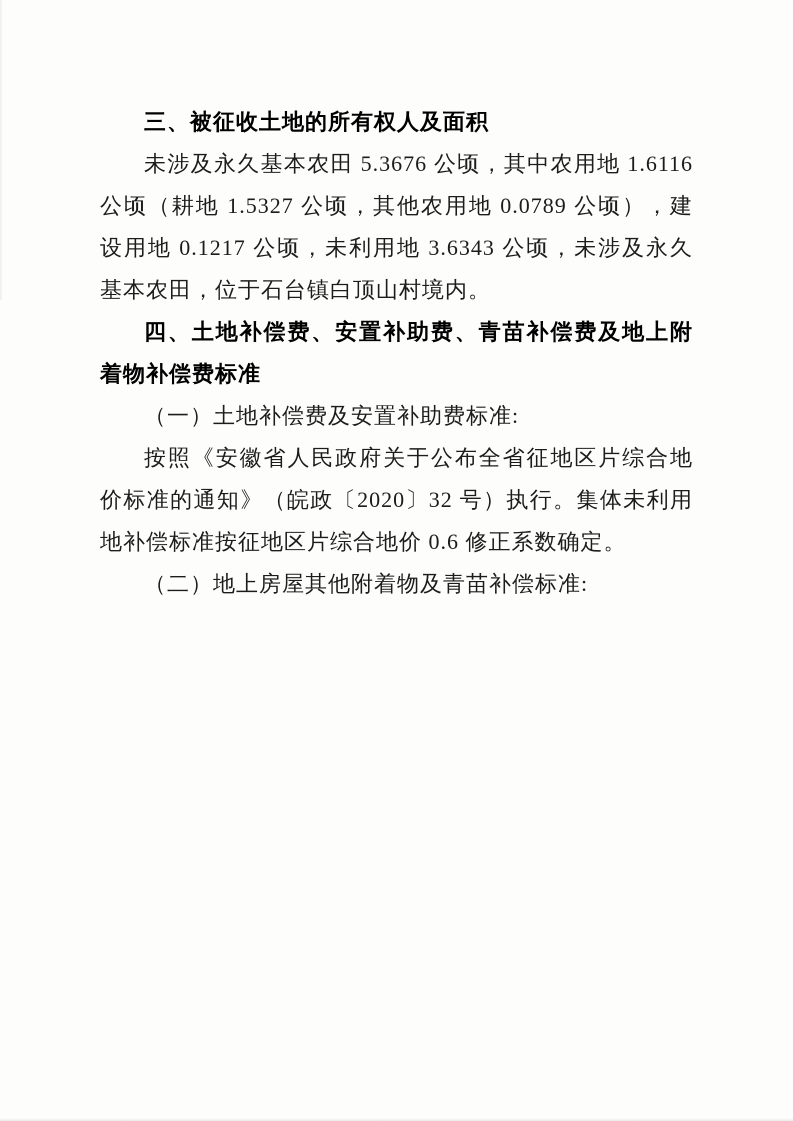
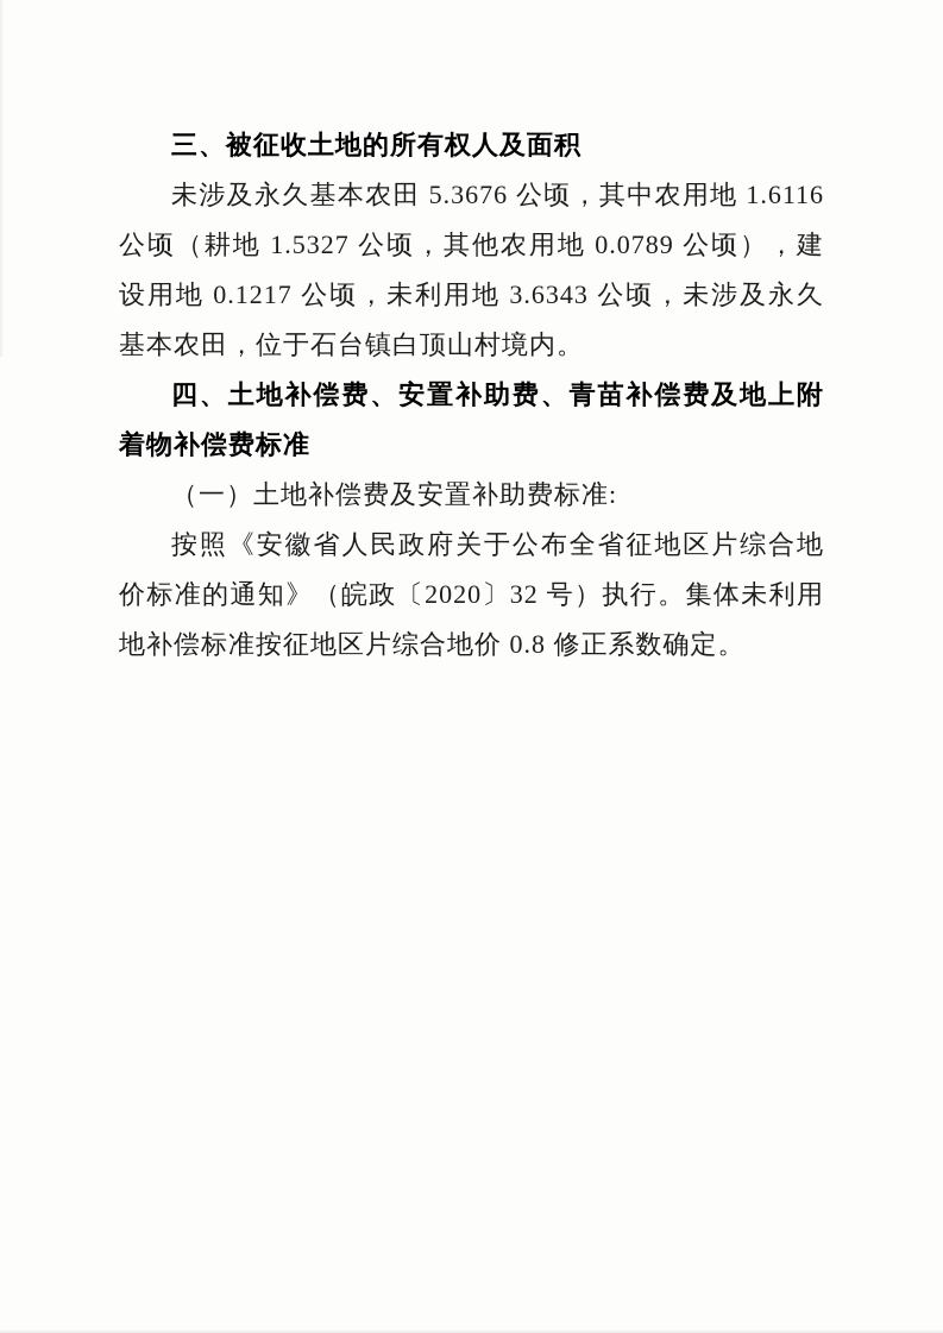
  三、被征收土地的所有权人及面积
  未涉及永久基本农田 5.3676 公顷，其中农用地 1.6116 公顷（耕地 1.5327 公顷，其他农用地 0.0789 公顷），建设用地 0.1217 公顷，未利用地 3.6343 公顷，未涉及永久基本农田，位于石台镇白顶山村境内。
  四、土地补偿费、安置补助费、青苗补偿费及地上附着物补偿费标准
  （一）土地补偿费及安置补助费标准:
- 按照《安徽省人民政府关于公布全省征地区片综合地价标准的通知》（皖政〔2020〕32 号）执行。集体未利用地补偿标准按征地区片综合地价 0.6 修正系数确定。
+ 按照《安徽省人民政府关于公布全省征地区片综合地价标准的通知》（皖政〔2020〕32 号）执行。集体未利用地补偿标准按征地区片综合地价 0.8 修正系数确定。
- （二）地上房屋其他附着物及青苗补偿标准:
